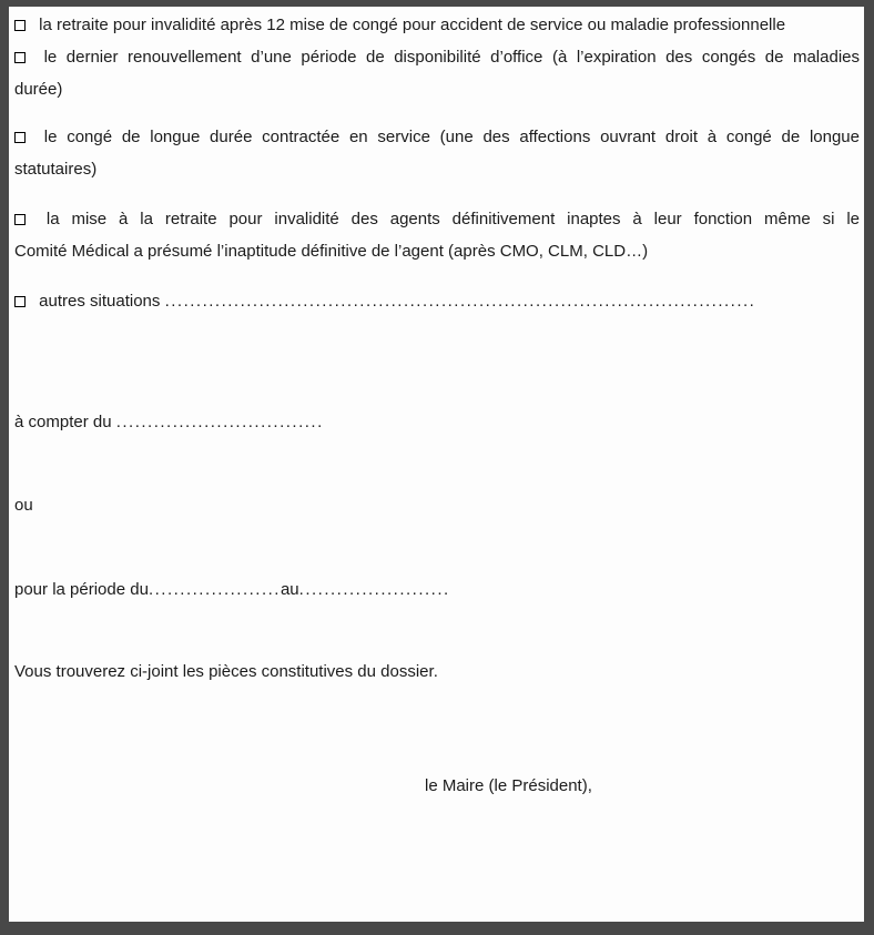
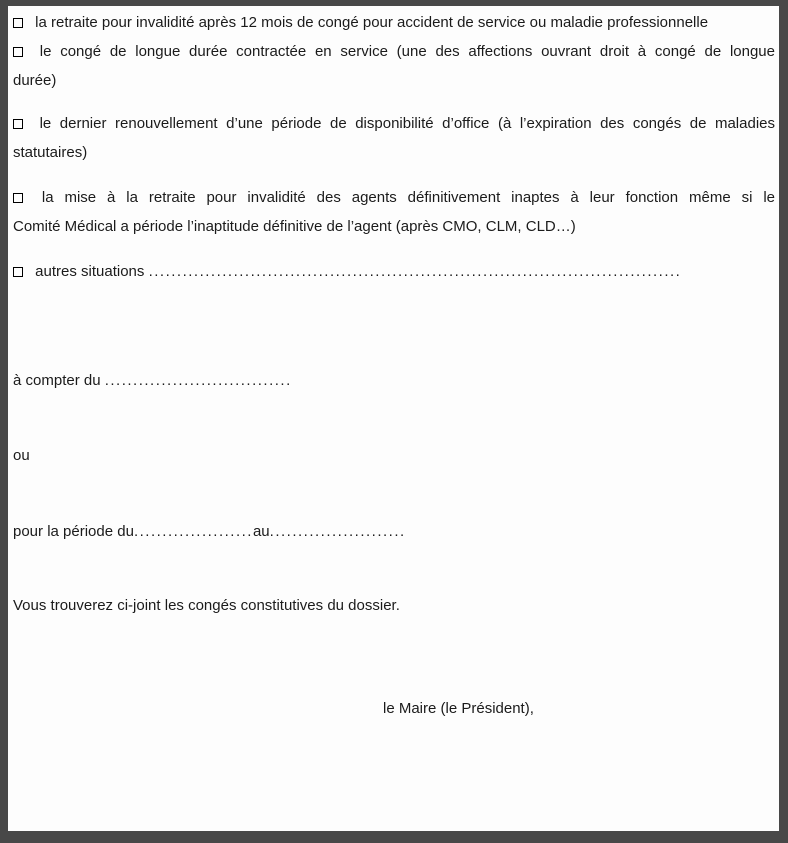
- la retraite pour invalidité après 12 mise de congé pour accident de service ou maladie professionnelle
+ la retraite pour invalidité après 12 mois de congé pour accident de service ou maladie professionnelle
- le dernier renouvellement d’une période de disponibilité d’office (à l’expiration des congés de maladies
+ le congé de longue durée contractée en service (une des affections ouvrant droit à congé de longue
  durée)
- le congé de longue durée contractée en service (une des affections ouvrant droit à congé de longue
+ le dernier renouvellement d’une période de disponibilité d’office (à l’expiration des congés de maladies
  statutaires)
  la mise à la retraite pour invalidité des agents définitivement inaptes à leur fonction même si le
- Comité Médical a présumé l’inaptitude définitive de l’agent (après CMO, CLM, CLD…)
+ Comité Médical a période l’inaptitude définitive de l’agent (après CMO, CLM, CLD…)
  autres situations ..............................................................................................
  à compter du .................................
  ou
  pour la période du.....................au........................
- Vous trouverez ci-joint les pièces constitutives du dossier.
+ Vous trouverez ci-joint les congés constitutives du dossier.
  le Maire (le Président),
